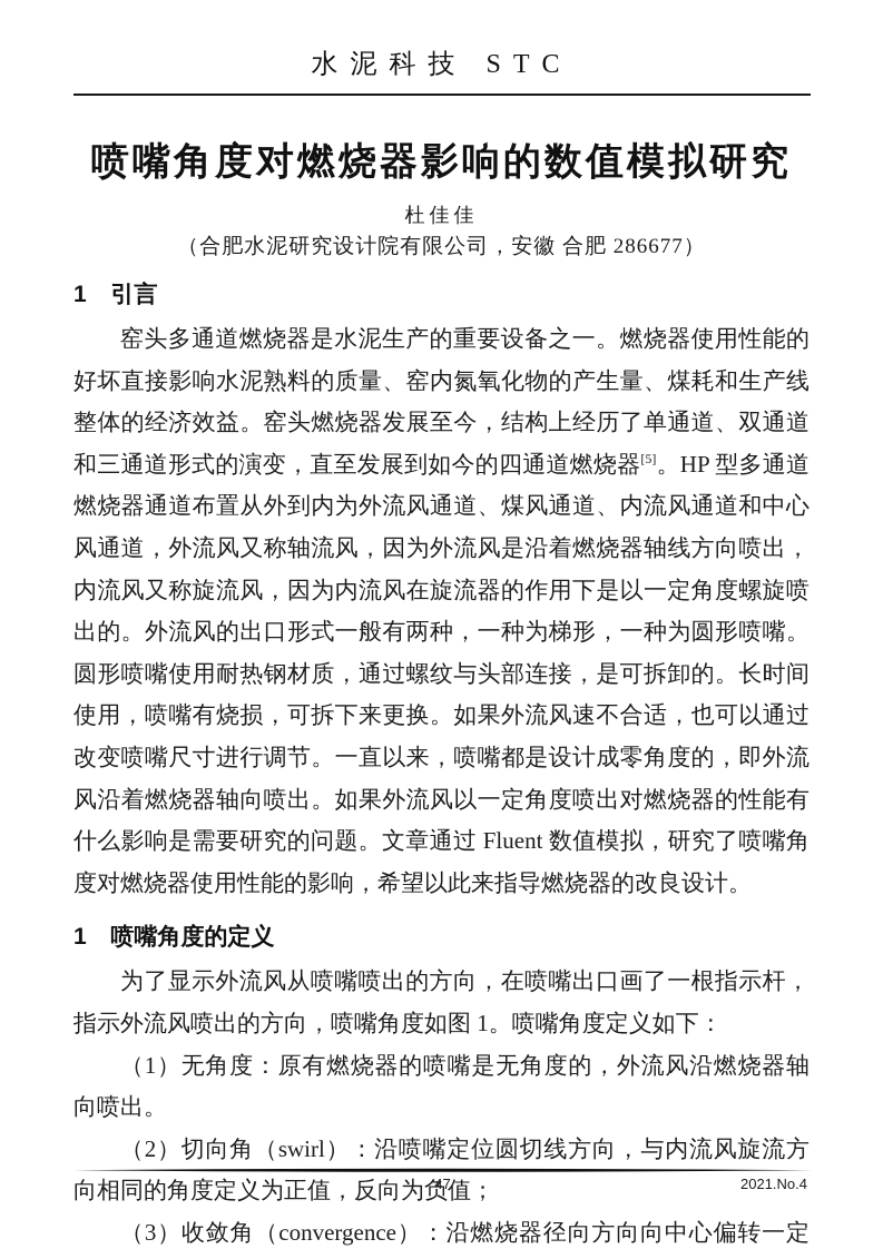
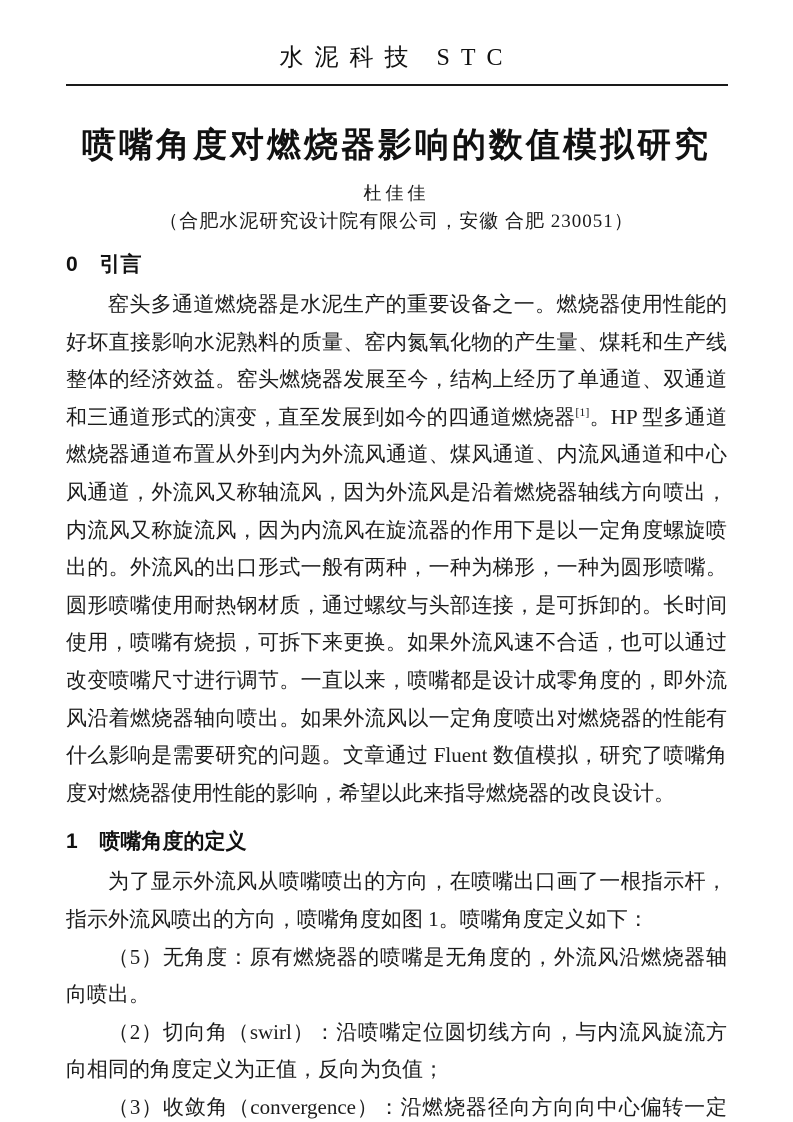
  水泥科技 STC
  喷嘴角度对燃烧器影响的数值模拟研究
  杜佳佳
- （合肥水泥研究设计院有限公司，安徽 合肥 286677）
+ （合肥水泥研究设计院有限公司，安徽 合肥 230051）
- 1 引言
+ 0 引言
- 窑头多通道燃烧器是水泥生产的重要设备之一。燃烧器使用性能的好坏直接影响水泥熟料的质量、窑内氮氧化物的产生量、煤耗和生产线整体的经济效益。窑头燃烧器发展至今，结构上经历了单通道、双通道和三通道形式的演变，直至发展到如今的四通道燃烧器[5]。HP 型多通道燃烧器通道布置从外到内为外流风通道、煤风通道、内流风通道和中心风通道，外流风又称轴流风，因为外流风是沿着燃烧器轴线方向喷出，内流风又称旋流风，因为内流风在旋流器的作用下是以一定角度螺旋喷出的。外流风的出口形式一般有两种，一种为梯形，一种为圆形喷嘴。圆形喷嘴使用耐热钢材质，通过螺纹与头部连接，是可拆卸的。长时间使用，喷嘴有烧损，可拆下来更换。如果外流风速不合适，也可以通过改变喷嘴尺寸进行调节。一直以来，喷嘴都是设计成零角度的，即外流风沿着燃烧器轴向喷出。如果外流风以一定角度喷出对燃烧器的性能有什么影响是需要研究的问题。文章通过 Fluent 数值模拟，研究了喷嘴角度对燃烧器使用性能的影响，希望以此来指导燃烧器的改良设计。
+ 窑头多通道燃烧器是水泥生产的重要设备之一。燃烧器使用性能的好坏直接影响水泥熟料的质量、窑内氮氧化物的产生量、煤耗和生产线整体的经济效益。窑头燃烧器发展至今，结构上经历了单通道、双通道和三通道形式的演变，直至发展到如今的四通道燃烧器[1]。HP 型多通道燃烧器通道布置从外到内为外流风通道、煤风通道、内流风通道和中心风通道，外流风又称轴流风，因为外流风是沿着燃烧器轴线方向喷出，内流风又称旋流风，因为内流风在旋流器的作用下是以一定角度螺旋喷出的。外流风的出口形式一般有两种，一种为梯形，一种为圆形喷嘴。圆形喷嘴使用耐热钢材质，通过螺纹与头部连接，是可拆卸的。长时间使用，喷嘴有烧损，可拆下来更换。如果外流风速不合适，也可以通过改变喷嘴尺寸进行调节。一直以来，喷嘴都是设计成零角度的，即外流风沿着燃烧器轴向喷出。如果外流风以一定角度喷出对燃烧器的性能有什么影响是需要研究的问题。文章通过 Fluent 数值模拟，研究了喷嘴角度对燃烧器使用性能的影响，希望以此来指导燃烧器的改良设计。
  1 喷嘴角度的定义
  为了显示外流风从喷嘴喷出的方向，在喷嘴出口画了一根指示杆，指示外流风喷出的方向，喷嘴角度如图 1。喷嘴角度定义如下：
- （1）无角度：原有燃烧器的喷嘴是无角度的，外流风沿燃烧器轴向喷出。
+ （5）无角度：原有燃烧器的喷嘴是无角度的，外流风沿燃烧器轴向喷出。
  （2）切向角（swirl）：沿喷嘴定位圆切线方向，与内流风旋流方向相同的角度定义为正值，反向为负值；
  （3）收敛角（convergence）：沿燃烧器径向方向向中心偏转一定
- 47
- 2021.No.4
